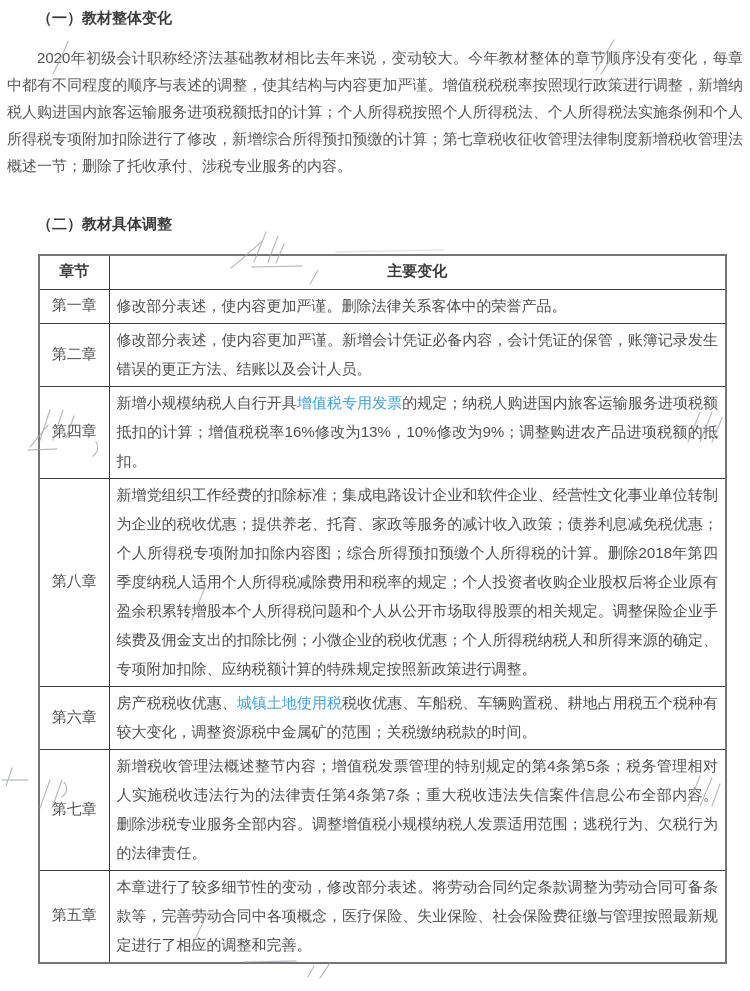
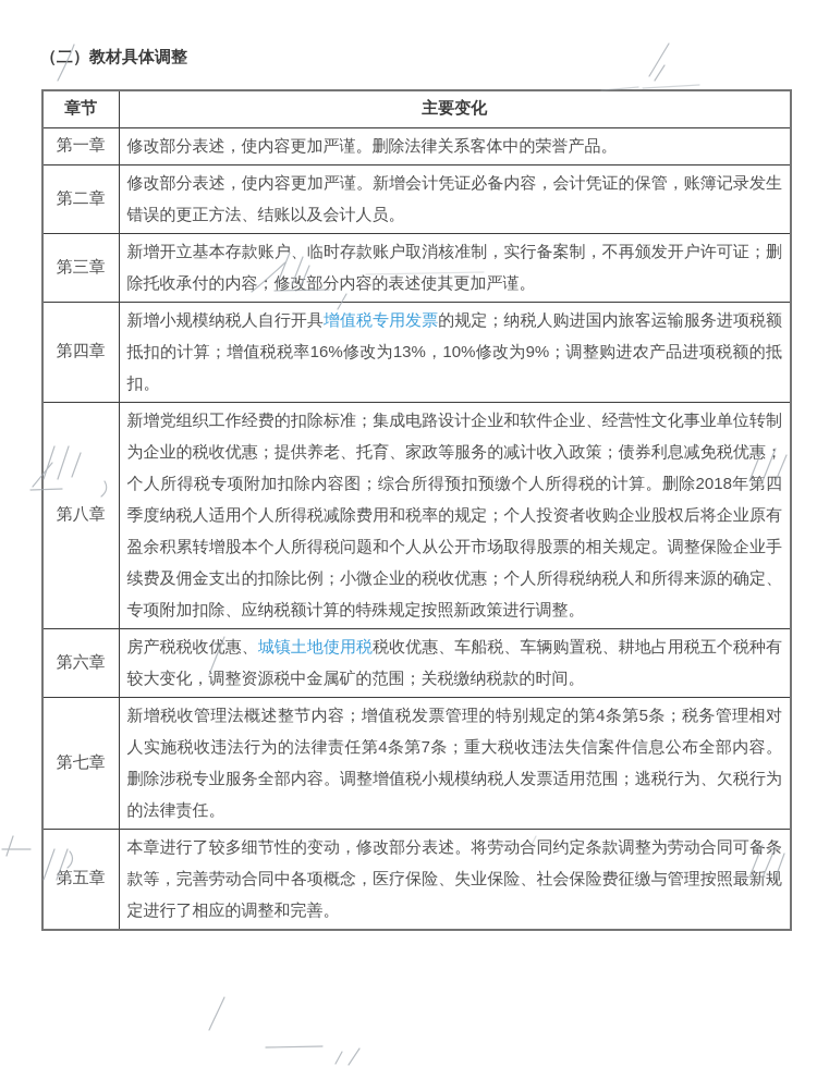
- （一）教材整体变化
- 2020年初级会计职称经济法基础教材相比去年来说，变动较大。今年教材整体的章节顺序没有变化，每章中都有不同程度的顺序与表述的调整，使其结构与内容更加严谨。增值税税税率按照现行政策进行调整，新增纳税人购进国内旅客运输服务进项税额抵扣的计算；个人所得税按照个人所得税法、个人所得税法实施条例和个人所得税专项附加扣除进行了修改，新增综合所得预扣预缴的计算；第七章税收征收管理法律制度新增税收管理法概述一节；删除了托收承付、涉税专业服务的内容。
  （二）教材具体调整
  章节	主要变化
  第一章	修改部分表述，使内容更加严谨。删除法律关系客体中的荣誉产品。
  第二章	修改部分表述，使内容更加严谨。新增会计凭证必备内容，会计凭证的保管，账簿记录发生错误的更正方法、结账以及会计人员。
+ 第三章	新增开立基本存款账户、临时存款账户取消核准制，实行备案制，不再颁发开户许可证；删除托收承付的内容；修改部分内容的表述使其更加严谨。
  第四章	新增小规模纳税人自行开具增值税专用发票的规定；纳税人购进国内旅客运输服务进项税额抵扣的计算；增值税税率16%修改为13%，10%修改为9%；调整购进农产品进项税额的抵扣。
  第八章	新增党组织工作经费的扣除标准；集成电路设计企业和软件企业、经营性文化事业单位转制为企业的税收优惠；提供养老、托育、家政等服务的减计收入政策；债券利息减免税优惠；个人所得税专项附加扣除内容图；综合所得预扣预缴个人所得税的计算。删除2018年第四季度纳税人适用个人所得税减除费用和税率的规定；个人投资者收购企业股权后将企业原有盈余积累转增股本个人所得税问题和个人从公开市场取得股票的相关规定。调整保险企业手续费及佣金支出的扣除比例；小微企业的税收优惠；个人所得税纳税人和所得来源的确定、专项附加扣除、应纳税额计算的特殊规定按照新政策进行调整。
  第六章	房产税税收优惠、城镇土地使用税税收优惠、车船税、车辆购置税、耕地占用税五个税种有较大变化，调整资源税中金属矿的范围；关税缴纳税款的时间。
  第七章	新增税收管理法概述整节内容；增值税发票管理的特别规定的第4条第5条；税务管理相对人实施税收违法行为的法律责任第4条第7条；重大税收违法失信案件信息公布全部内容。删除涉税专业服务全部内容。调整增值税小规模纳税人发票适用范围；逃税行为、欠税行为的法律责任。
  第五章	本章进行了较多细节性的变动，修改部分表述。将劳动合同约定条款调整为劳动合同可备条款等，完善劳动合同中各项概念，医疗保险、失业保险、社会保险费征缴与管理按照最新规定进行了相应的调整和完善。
